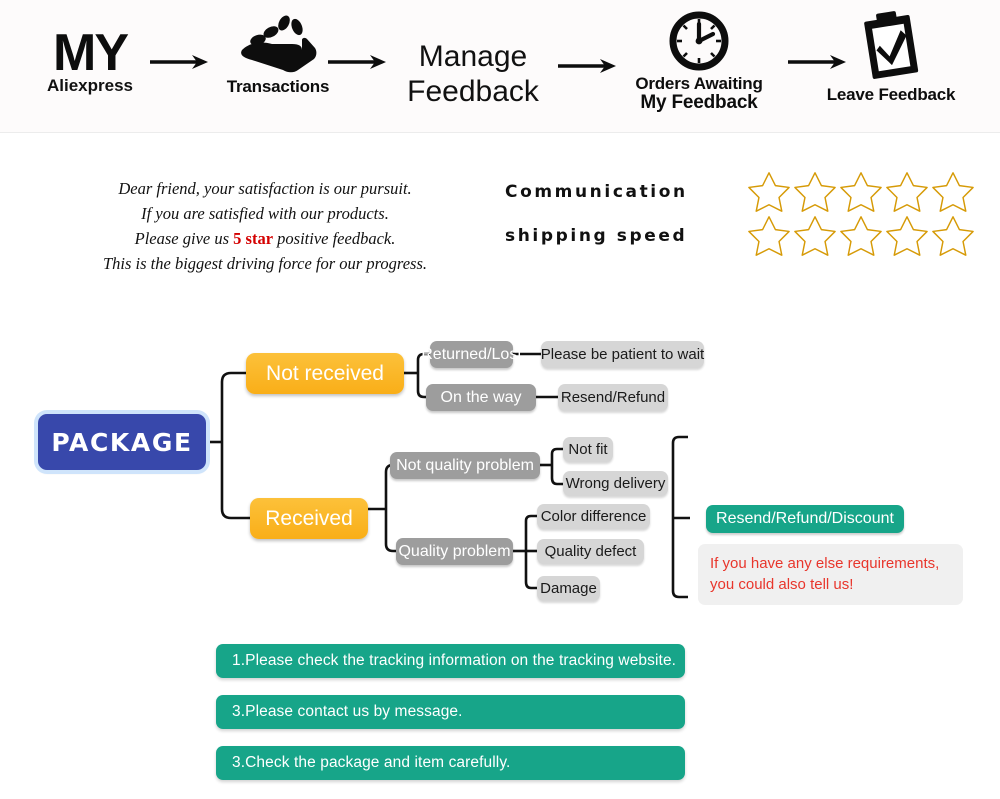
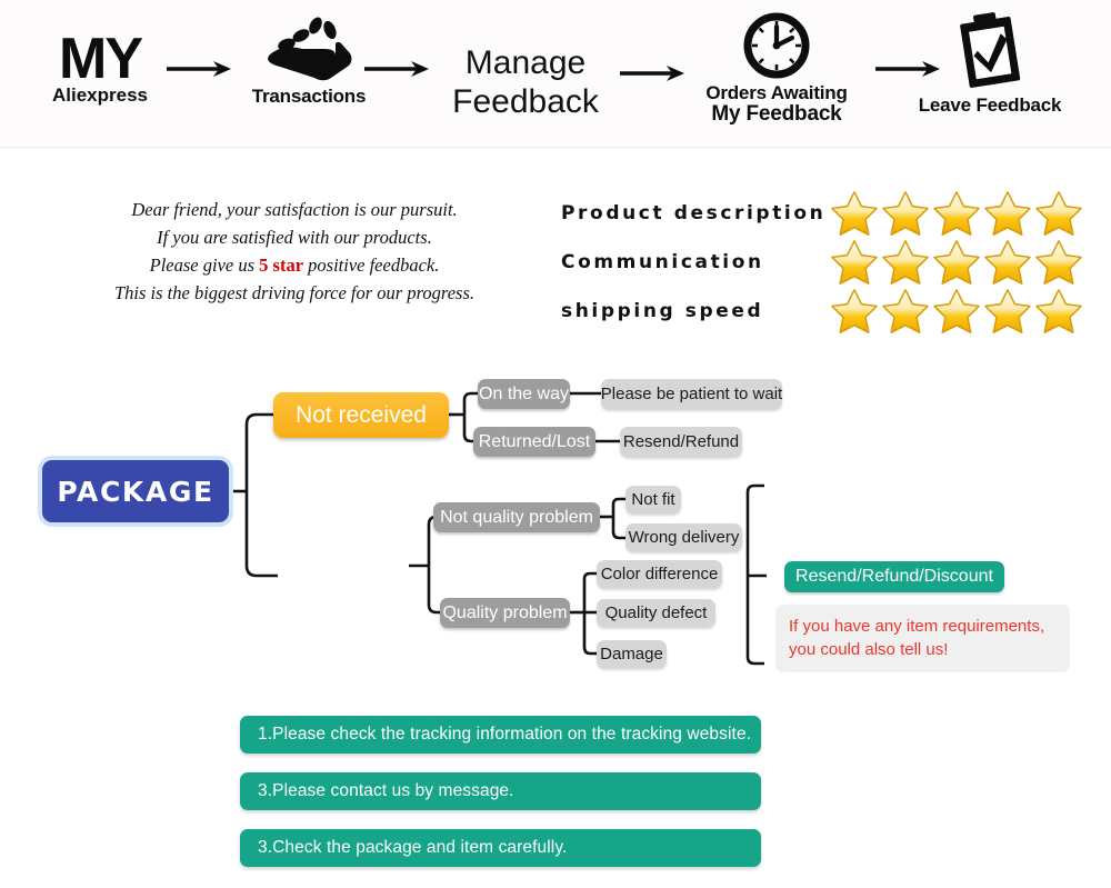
  MY
  Aliexpress
  Transactions
  Manage
  Feedback
  Orders Awaiting
  My Feedback
  Leave Feedback
  Dear friend, your satisfaction is our pursuit.
  If you are satisfied with our products.
  Please give us 5 star positive feedback.
  This is the biggest driving force for our progress.
+ Product description
  Communication
  shipping speed
  PACKAGE
  Not received
- Received
- Returned/Lost
+ On the way
  Please be patient to wait
- On the way
+ Returned/Lost
  Resend/Refund
  Not quality problem
  Not fit
  Wrong delivery
  Quality problem
  Color difference
  Quality defect
  Damage
  Resend/Refund/Discount
- If you have any else requirements,
+ If you have any item requirements,
  you could also tell us!
  1.Please check the tracking information on the tracking website.
  3.Please contact us by message.
  3.Check the package and item carefully.
